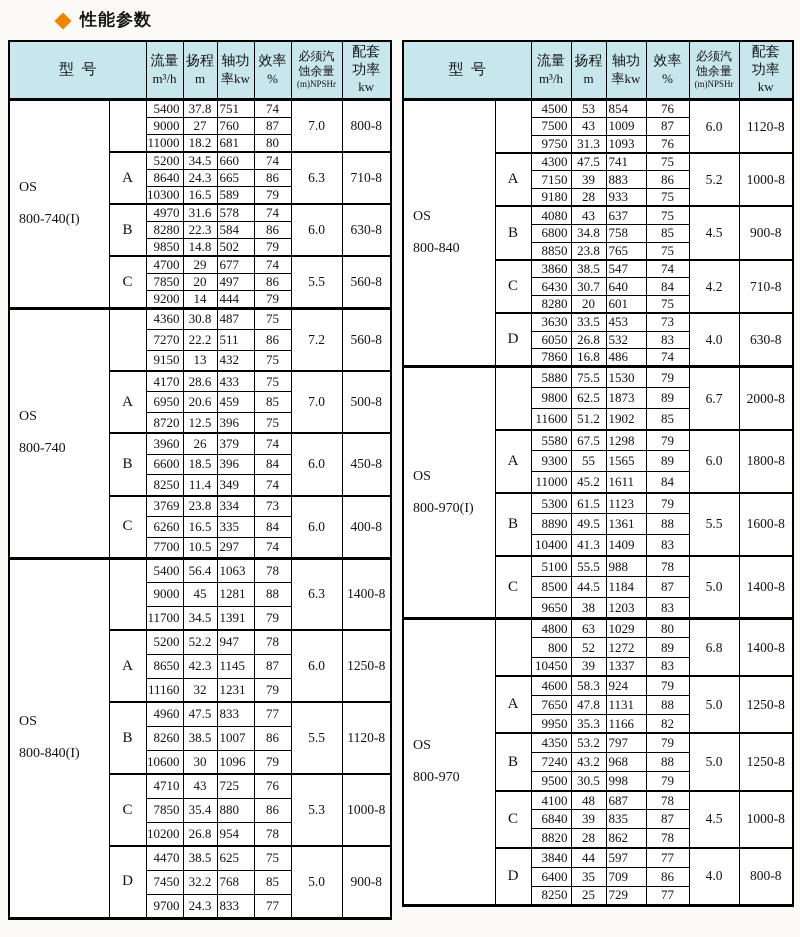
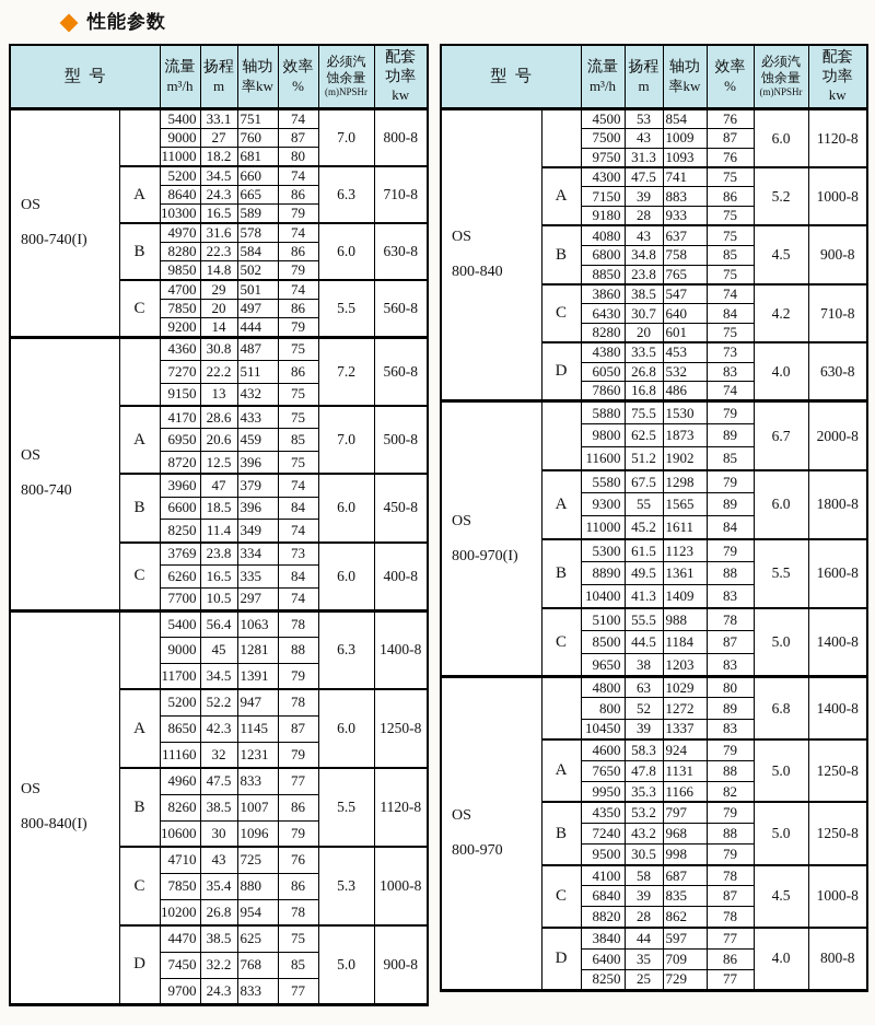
  性能参数
  型 号	流量 m³/h	扬程 m	轴功 率kw	效率 %	必须汽 蚀余量 (m)NPSHr	配套 功率 kw
- OS800-740(I)		5400	37.8	751	74	7.0	800-8
+ OS800-740(I)		5400	33.1	751	74	7.0	800-8
  9000	27	760	87
  11000	18.2	681	80
  A	5200	34.5	660	74	6.3	710-8
  8640	24.3	665	86
  10300	16.5	589	79
  B	4970	31.6	578	74	6.0	630-8
  8280	22.3	584	86
  9850	14.8	502	79
- C	4700	29	677	74	5.5	560-8
+ C	4700	29	501	74	5.5	560-8
  7850	20	497	86
  9200	14	444	79
  OS800-740		4360	30.8	487	75	7.2	560-8
  7270	22.2	511	86
  9150	13	432	75
  A	4170	28.6	433	75	7.0	500-8
  6950	20.6	459	85
  8720	12.5	396	75
- B	3960	26	379	74	6.0	450-8
+ B	3960	47	379	74	6.0	450-8
  6600	18.5	396	84
  8250	11.4	349	74
  C	3769	23.8	334	73	6.0	400-8
  6260	16.5	335	84
  7700	10.5	297	74
  OS800-840(I)		5400	56.4	1063	78	6.3	1400-8
  9000	45	1281	88
  11700	34.5	1391	79
  A	5200	52.2	947	78	6.0	1250-8
  8650	42.3	1145	87
  11160	32	1231	79
  B	4960	47.5	833	77	5.5	1120-8
  8260	38.5	1007	86
  10600	30	1096	79
  C	4710	43	725	76	5.3	1000-8
  7850	35.4	880	86
  10200	26.8	954	78
  D	4470	38.5	625	75	5.0	900-8
  7450	32.2	768	85
  9700	24.3	833	77
  型 号	流量 m³/h	扬程 m	轴功 率kw	效率 %	必须汽 蚀余量 (m)NPSHr	配套 功率 kw
  OS800-840		4500	53	854	76	6.0	1120-8
  7500	43	1009	87
  9750	31.3	1093	76
  A	4300	47.5	741	75	5.2	1000-8
  7150	39	883	86
  9180	28	933	75
  B	4080	43	637	75	4.5	900-8
  6800	34.8	758	85
  8850	23.8	765	75
  C	3860	38.5	547	74	4.2	710-8
  6430	30.7	640	84
  8280	20	601	75
- D	3630	33.5	453	73	4.0	630-8
+ D	4380	33.5	453	73	4.0	630-8
  6050	26.8	532	83
  7860	16.8	486	74
  OS800-970(I)		5880	75.5	1530	79	6.7	2000-8
  9800	62.5	1873	89
  11600	51.2	1902	85
  A	5580	67.5	1298	79	6.0	1800-8
  9300	55	1565	89
  11000	45.2	1611	84
  B	5300	61.5	1123	79	5.5	1600-8
  8890	49.5	1361	88
  10400	41.3	1409	83
  C	5100	55.5	988	78	5.0	1400-8
  8500	44.5	1184	87
  9650	38	1203	83
  OS800-970		4800	63	1029	80	6.8	1400-8
  800	52	1272	89
  10450	39	1337	83
  A	4600	58.3	924	79	5.0	1250-8
  7650	47.8	1131	88
  9950	35.3	1166	82
  B	4350	53.2	797	79	5.0	1250-8
  7240	43.2	968	88
  9500	30.5	998	79
- C	4100	48	687	78	4.5	1000-8
+ C	4100	58	687	78	4.5	1000-8
  6840	39	835	87
  8820	28	862	78
  D	3840	44	597	77	4.0	800-8
  6400	35	709	86
  8250	25	729	77
